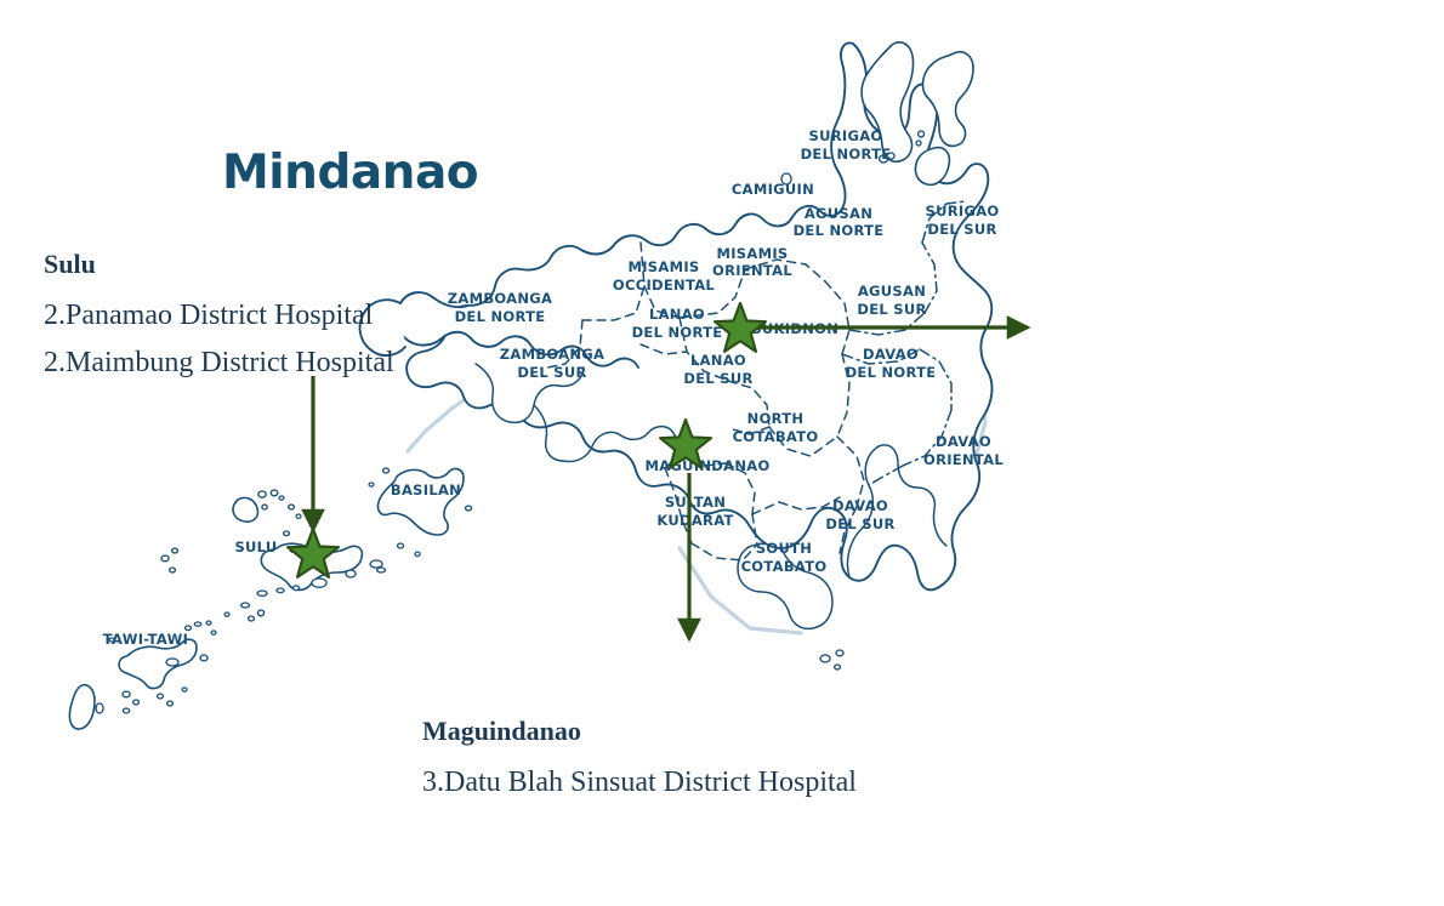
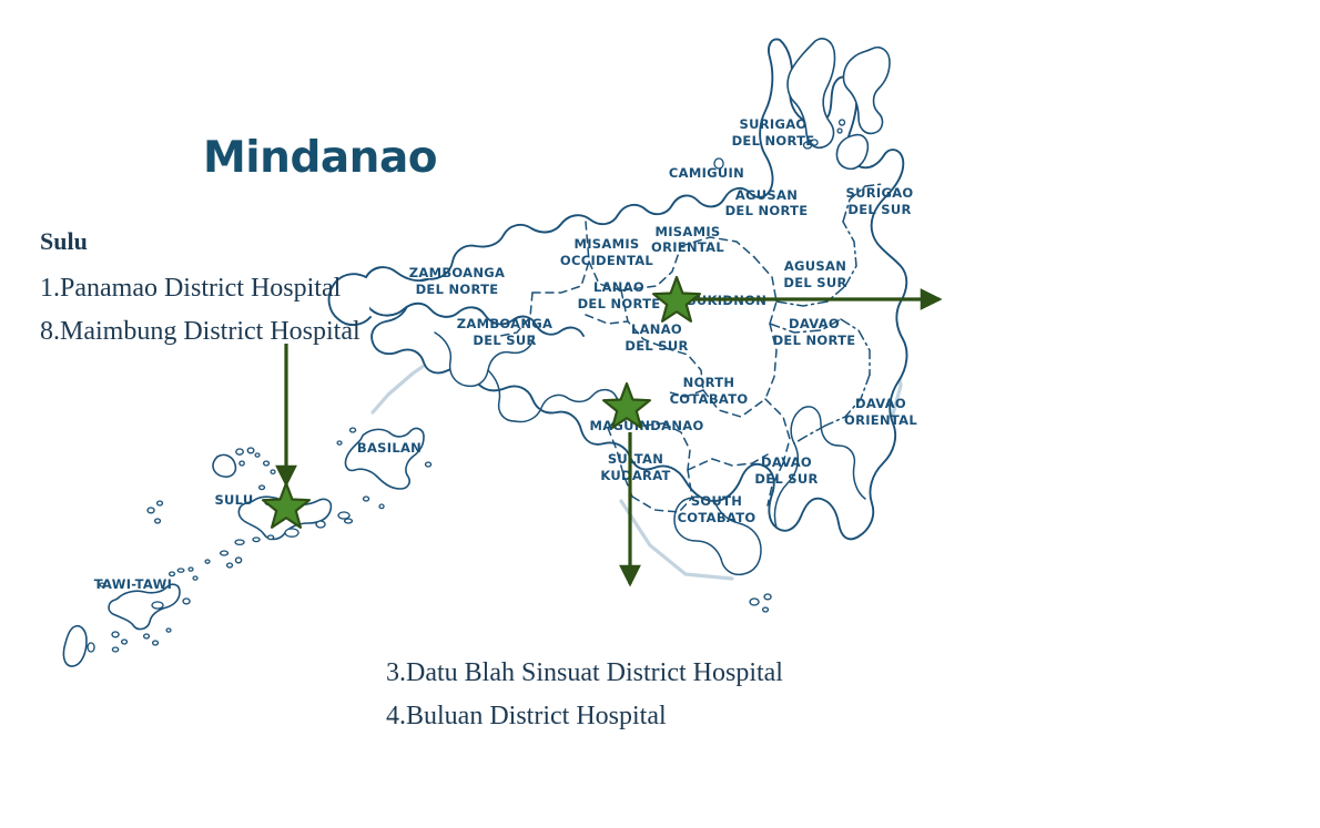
  SURIGAO
  DEL NORTE
  CAMIGUIN
  AGUSAN
  DEL NORTE
  SURIGAO
  DEL SUR
  MISAMIS
  ORIENTAL
  MISAMIS
  OCCIDENTAL
  ZAMBOANGA
  DEL NORTE
  AGUSAN
  DEL SUR
  LANAO
  DEL NORTE
  ZAMBOANGA
  DEL SUR
  LANAO
  DEL SUR
  DAVAO
  DEL NORTE
  NORTH
  COTABATO
  DAVAO
  ORIENTAL
  MAGUNDANAO
  BASILAN
  SUTAN
  KUDARAT
  DAVAO
  DEL SUR
  SULU
  SOUTH
  COTABATO
  TAWI-TAWI
  Mindanao
  Sulu
- 2.Panamao District Hospital
+ 1.Panamao District Hospital
- 2.Maimbung District Hospital
+ 8.Maimbung District Hospital
- Maguindanao
  3.Datu Blah Sinsuat District Hospital
+ 4.Buluan District Hospital
